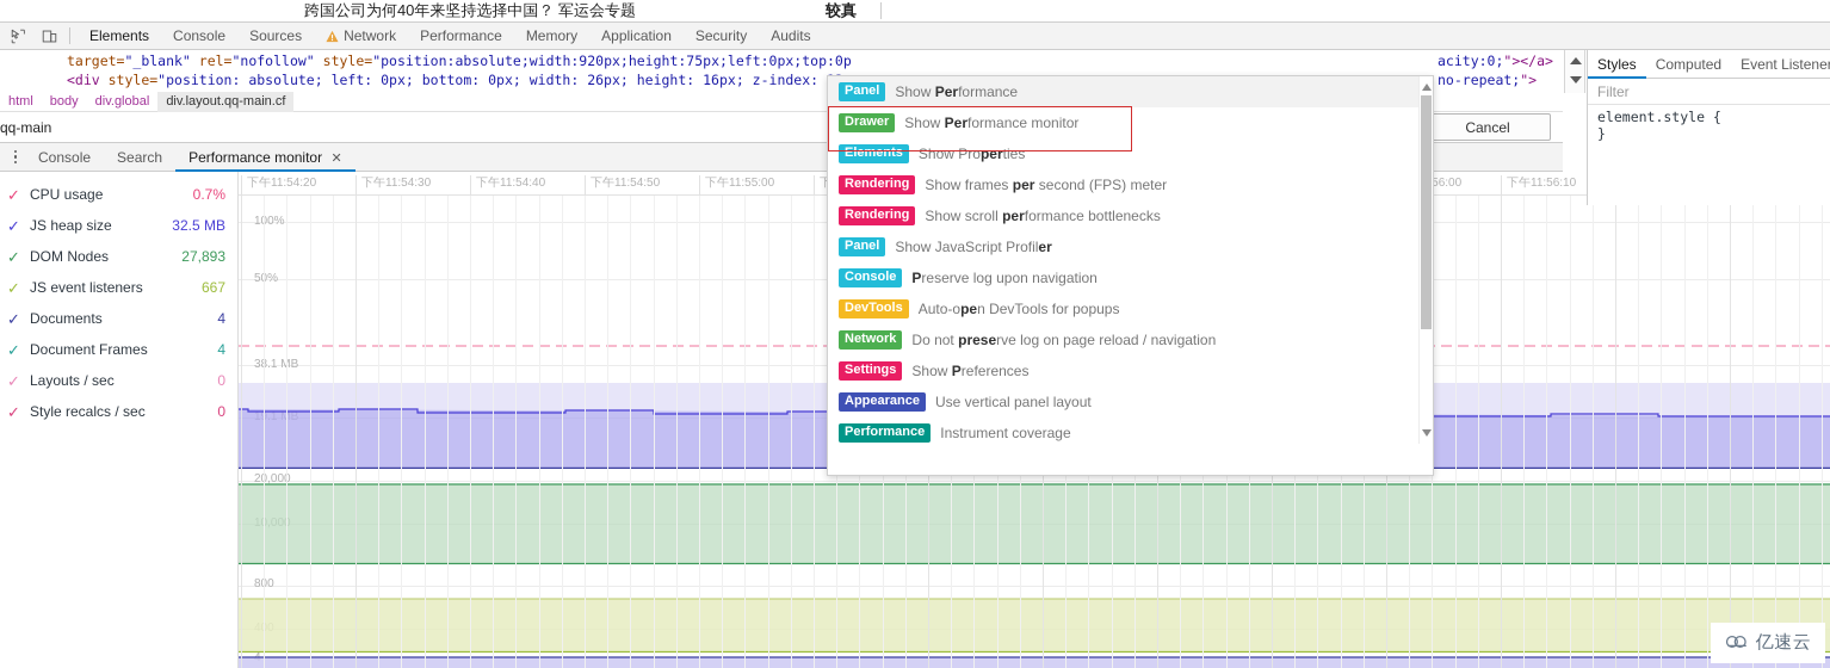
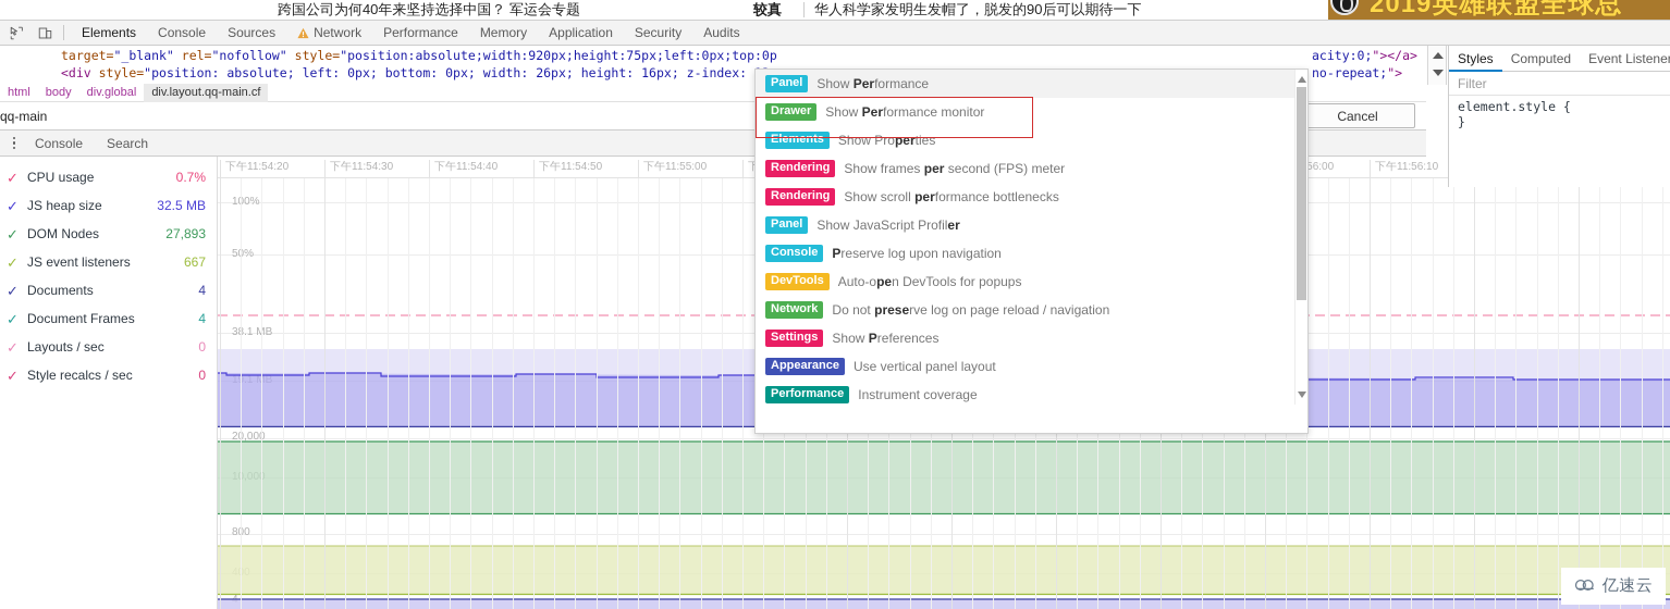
  跨国公司为何40年来坚持选择中国？ 军运会专题
  较真
+ 华人科学家发明生发帽了，脱发的90后可以期待一下
+ 2019英雄联盟全球总
  Elements
  Console
  Sources
  Network
  Performance
  Memory
  Application
  Security
  Audits
  target="_blank" rel="nofollow" style="position:absolute;width:920px;height:75px;left:0px;top:0p
  <div style="position: absolute; left: 0px; bottom: 0px; width: 26px; height: 16px; z-index:
  acity:0;"></a>
  no-repeat;">
  html
  body
  div.global
  div.layout.qq-main.cf
  qq-main
  Cancel
  Console
  Search
- Performance monitor ✕
  ✓
  CPU usage
  0.7%
  ✓
  JS heap size
  32.5 MB
  ✓
  DOM Nodes
  27,893
  ✓
  JS event listeners
  667
  ✓
  Documents
  4
  ✓
  Document Frames
  4
  ✓
  Layouts / sec
  0
  ✓
  Style recalcs / sec
  0
  下午11:54:20
  下午11:54:30
  下午11:54:40
  下午11:54:50
  下午11:55:00
  下午11:56:10
  10%
  Styles
  Computed
  Event Listene
  Filter
  element.style {
  }
  Panel
  Show Performance
  Drawer
  Show Performance monitor
  Elements
  Show Properties
  Rendering
  Show frames per second (FPS) meter
  Rendering
  Show scroll performance bottlenecks
  Panel
  Show JavaScript Profiler
  Console
  Preserve log upon navigation
  DevTools
  Auto-open DevTools for popups
  Network
  Do not preserve log on page reload / navigation
  Settings
  Show Preferences
  Appearance
  Use vertical panel layout
  Performance
  Instrument coverage
  亿速云
